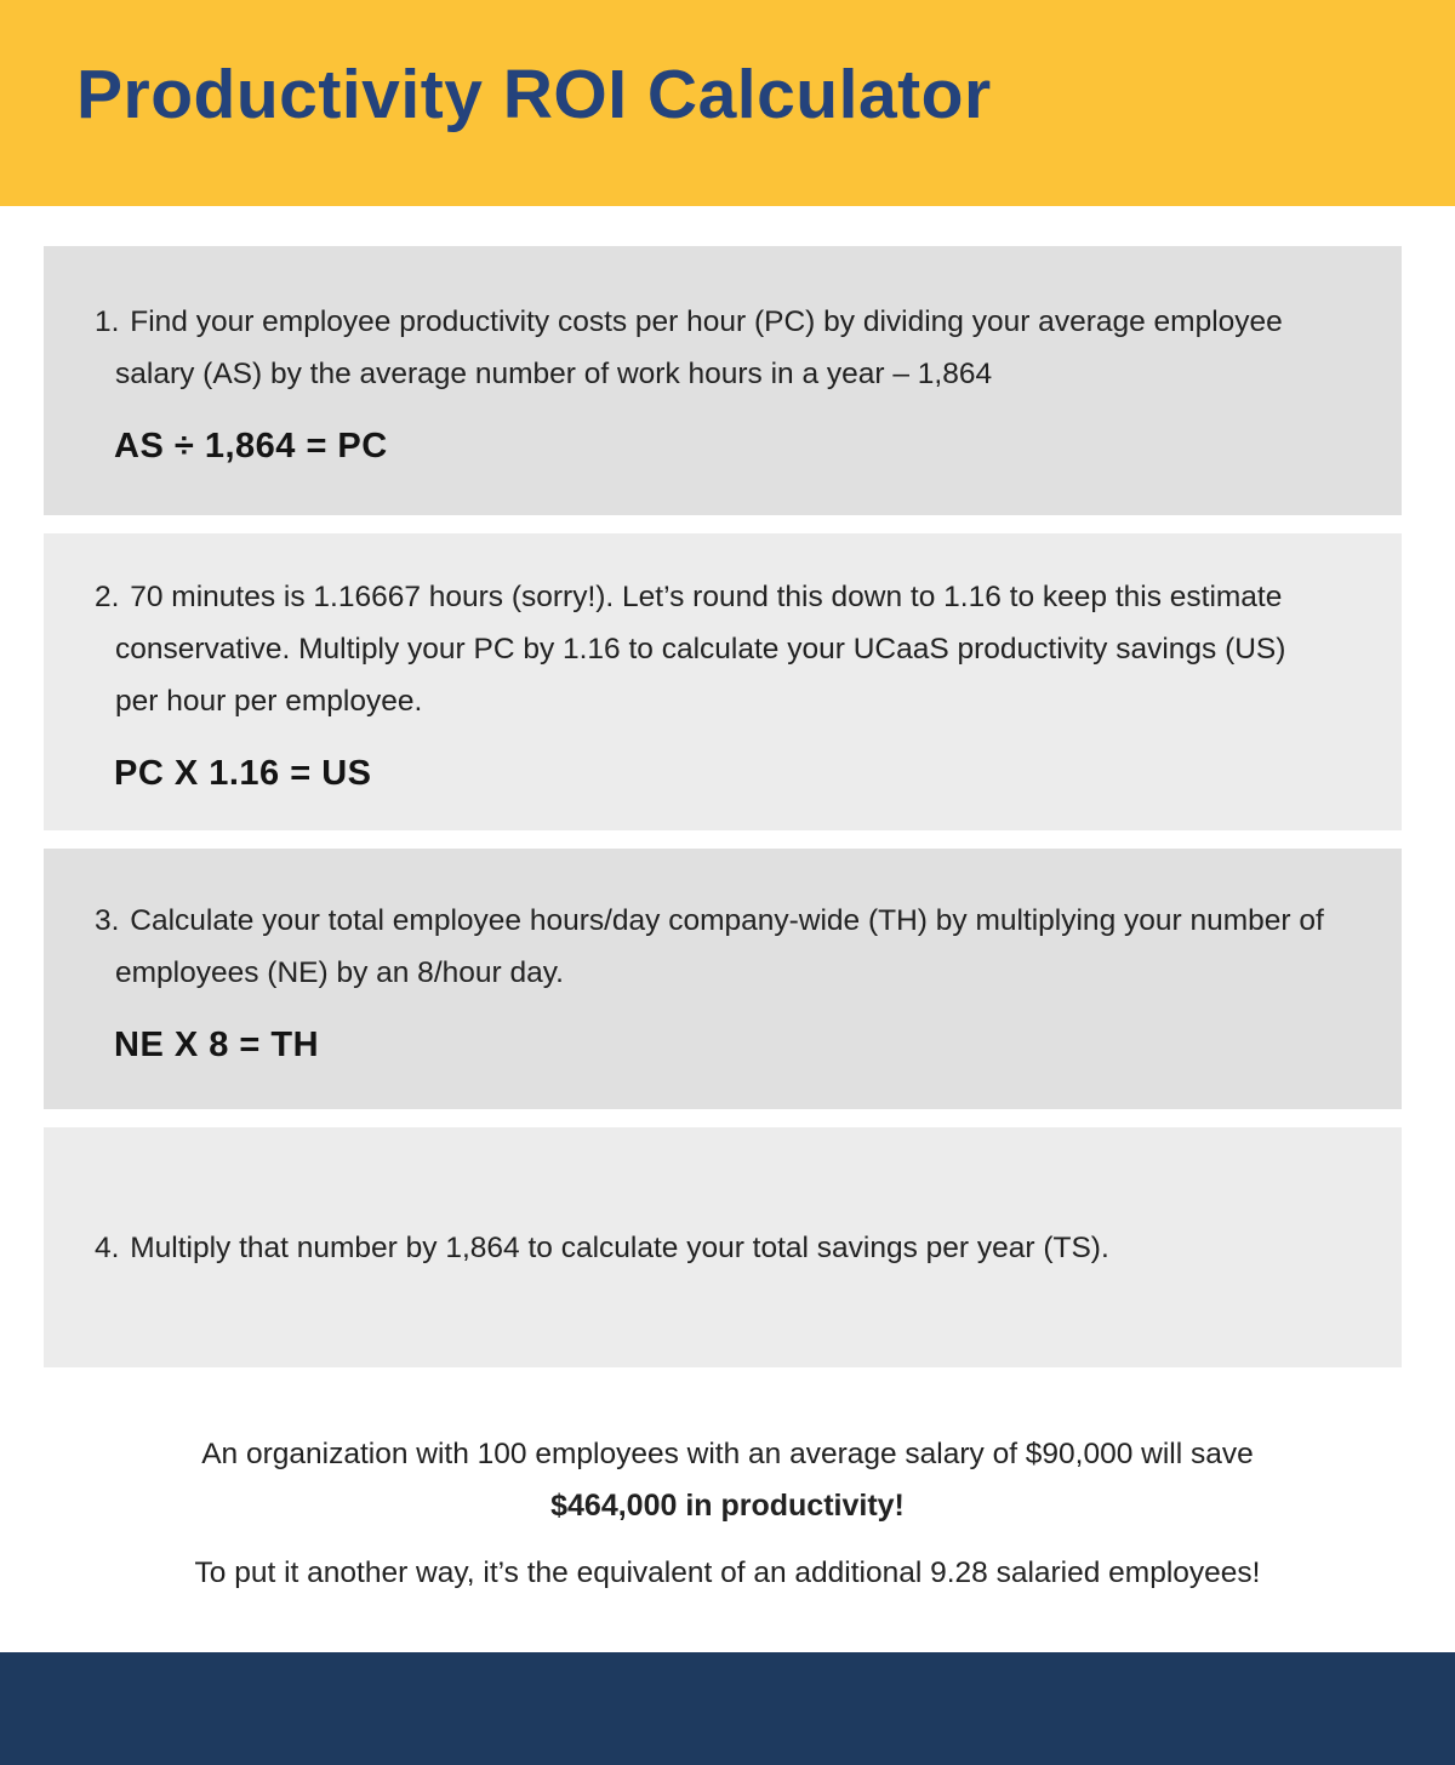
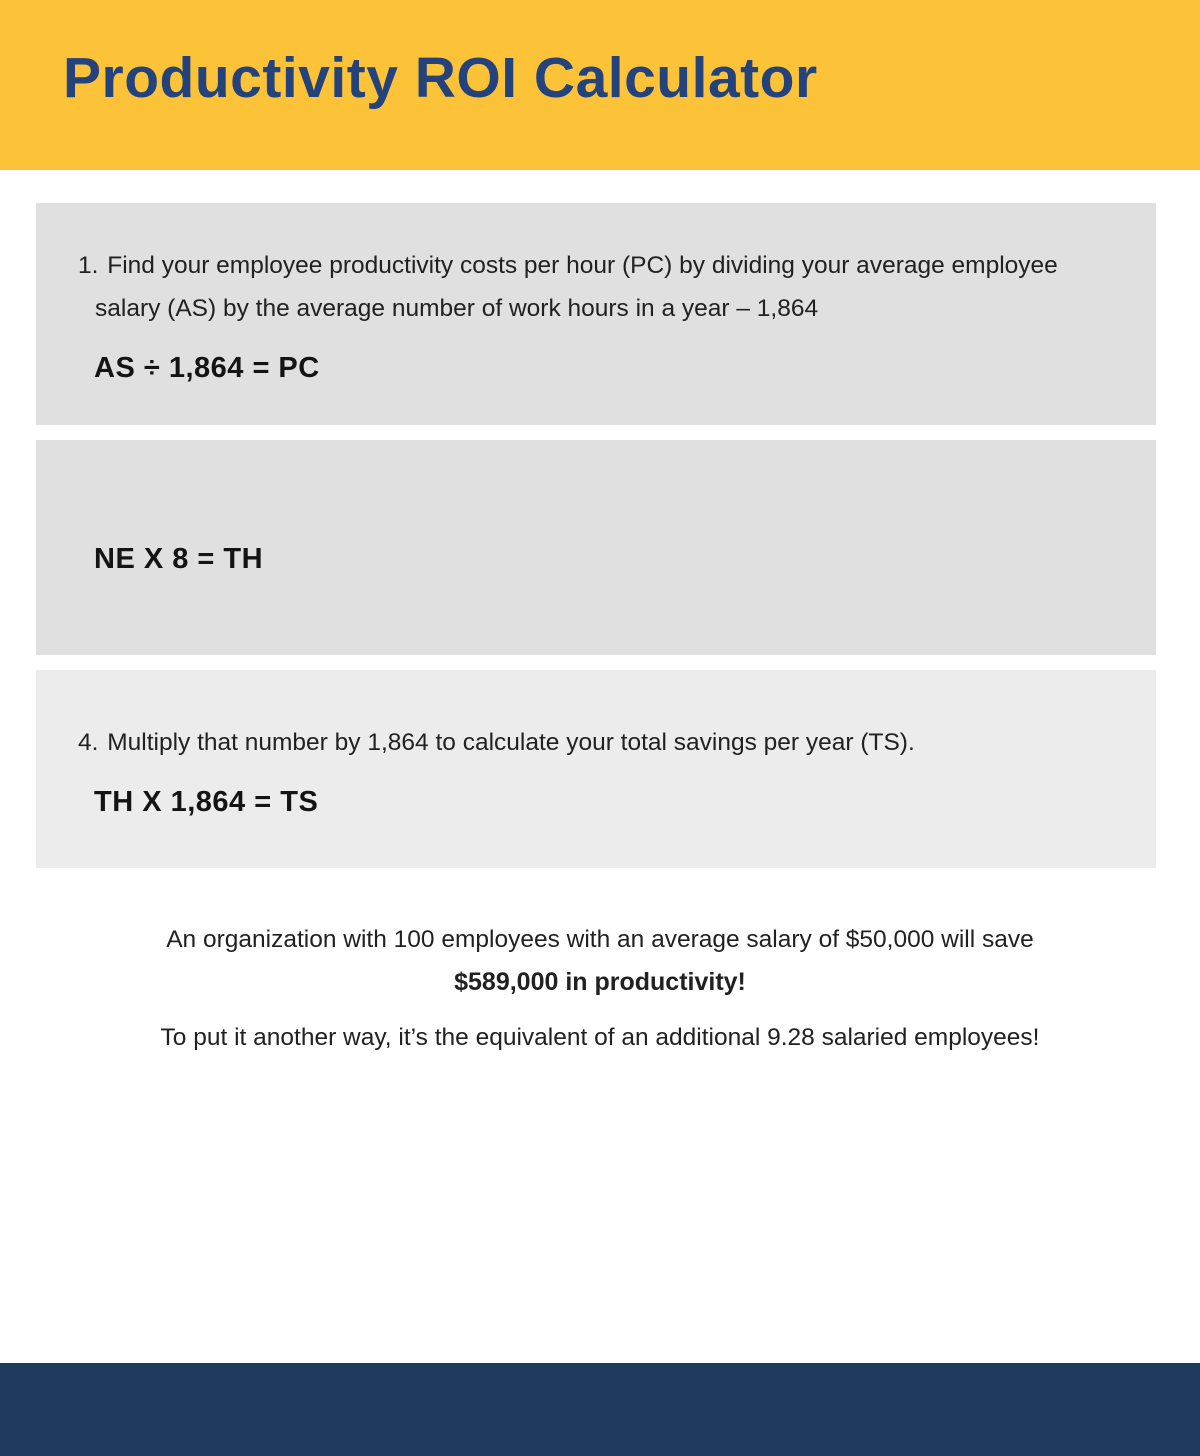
  Productivity ROI Calculator
  1. Find your employee productivity costs per hour (PC) by dividing your average employee salary (AS) by the average number of work hours in a year – 1,864
  AS ÷ 1,864 = PC
- 2. 70 minutes is 1.16667 hours (sorry!). Let’s round this down to 1.16 to keep this estimate conservative. Multiply your PC by 1.16 to calculate your UCaaS productivity savings (US) per hour per employee.
- PC X 1.16 = US
- 3. Calculate your total employee hours/day company-wide (TH) by multiplying your number of employees (NE) by an 8/hour day.
  NE X 8 = TH
  4. Multiply that number by 1,864 to calculate your total savings per year (TS).
+ TH X 1,864 = TS
- An organization with 100 employees with an average salary of $90,000 will save
+ An organization with 100 employees with an average salary of $50,000 will save
- $464,000 in productivity!
+ $589,000 in productivity!
  To put it another way, it’s the equivalent of an additional 9.28 salaried employees!
